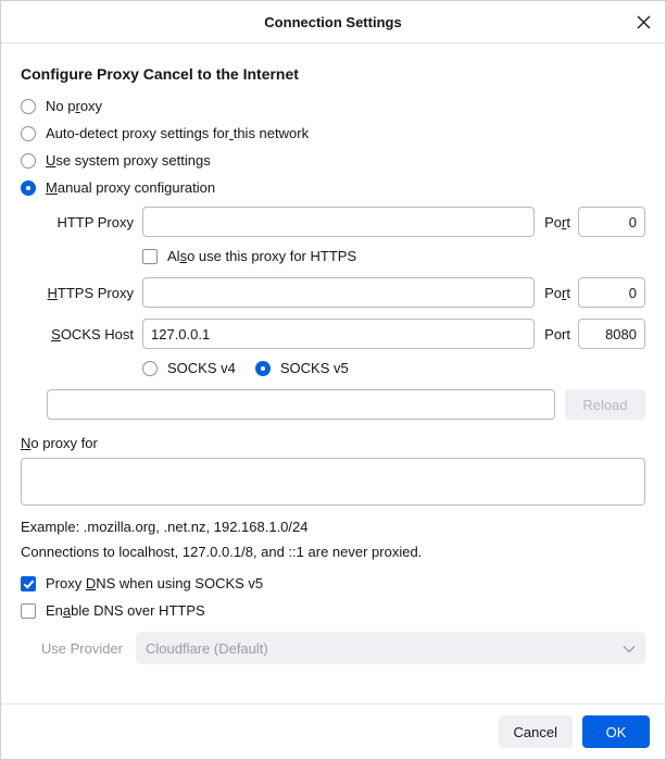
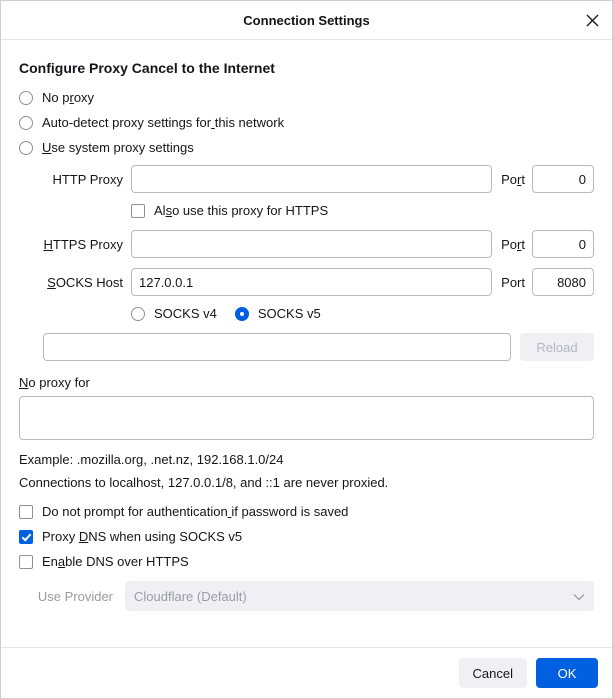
  Connection Settings
  Configure Proxy Cancel to the Internet
  No proxy
  Auto-detect proxy settings for this network
  Use system proxy settings
- Manual proxy configuration
  HTTP Proxy
  Port
  0
  Also use this proxy for HTTPS
  HTTPS Proxy
  Port
  0
  SOCKS Host
  127.0.0.1
  Port
  8080
  SOCKS v4
  SOCKS v5
  Reload
  No proxy for
  Example: .mozilla.org, .net.nz, 192.168.1.0/24
  Connections to localhost, 127.0.0.1/8, and ::1 are never proxied.
+ Do not prompt for authentication if password is saved
  Proxy DNS when using SOCKS v5
  Enable DNS over HTTPS
  Use Provider
  Cloudflare (Default)
  Cancel
  OK
